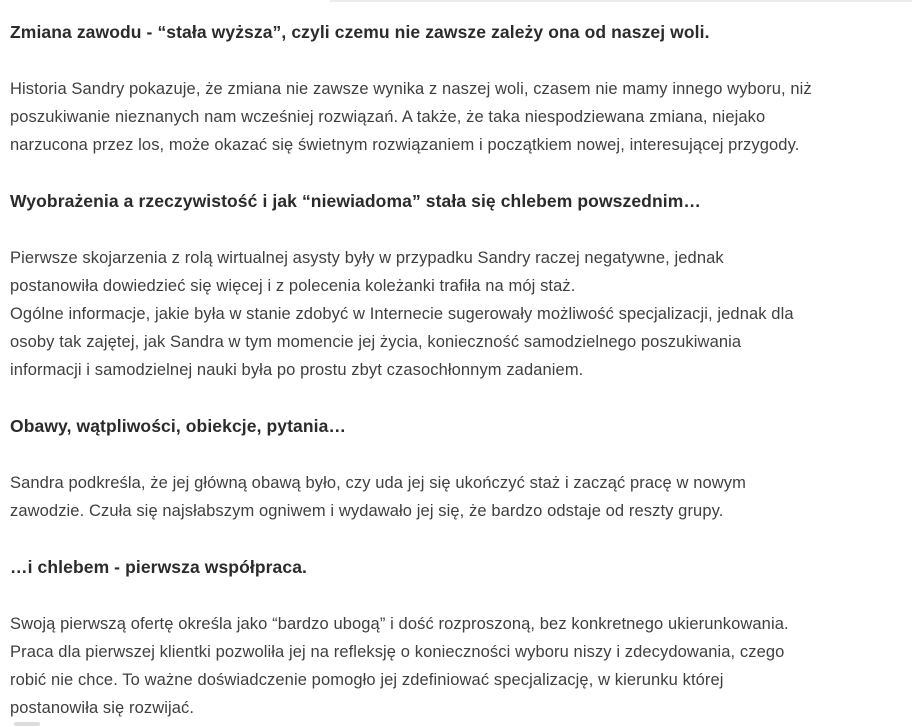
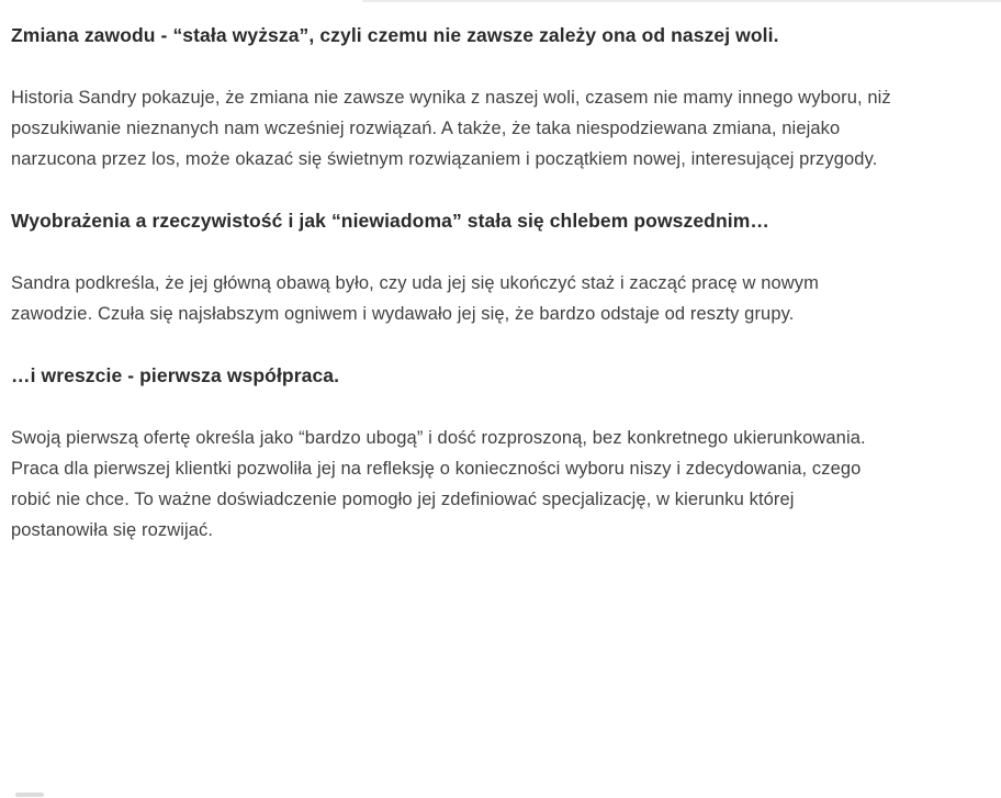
  Zmiana zawodu - “stała wyższa”, czyli czemu nie zawsze zależy ona od naszej woli.
  Historia Sandry pokazuje, że zmiana nie zawsze wynika z naszej woli, czasem nie mamy innego wyboru, niż
  poszukiwanie nieznanych nam wcześniej rozwiązań. A także, że taka niespodziewana zmiana, niejako
  narzucona przez los, może okazać się świetnym rozwiązaniem i początkiem nowej, interesującej przygody.
  Wyobrażenia a rzeczywistość i jak “niewiadoma” stała się chlebem powszednim…
- Pierwsze skojarzenia z rolą wirtualnej asysty były w przypadku Sandry raczej negatywne, jednak
- postanowiła dowiedzieć się więcej i z polecenia koleżanki trafiła na mój staż.
- Ogólne informacje, jakie była w stanie zdobyć w Internecie sugerowały możliwość specjalizacji, jednak dla
- osoby tak zajętej, jak Sandra w tym momencie jej życia, konieczność samodzielnego poszukiwania
- informacji i samodzielnej nauki była po prostu zbyt czasochłonnym zadaniem.
- Obawy, wątpliwości, obiekcje, pytania…
  Sandra podkreśla, że jej główną obawą było, czy uda jej się ukończyć staż i zacząć pracę w nowym
  zawodzie. Czuła się najsłabszym ogniwem i wydawało jej się, że bardzo odstaje od reszty grupy.
- …i chlebem - pierwsza współpraca.
+ …i wreszcie - pierwsza współpraca.
  Swoją pierwszą ofertę określa jako “bardzo ubogą” i dość rozproszoną, bez konkretnego ukierunkowania.
  Praca dla pierwszej klientki pozwoliła jej na refleksję o konieczności wyboru niszy i zdecydowania, czego
  robić nie chce. To ważne doświadczenie pomogło jej zdefiniować specjalizację, w kierunku której
  postanowiła się rozwijać.
